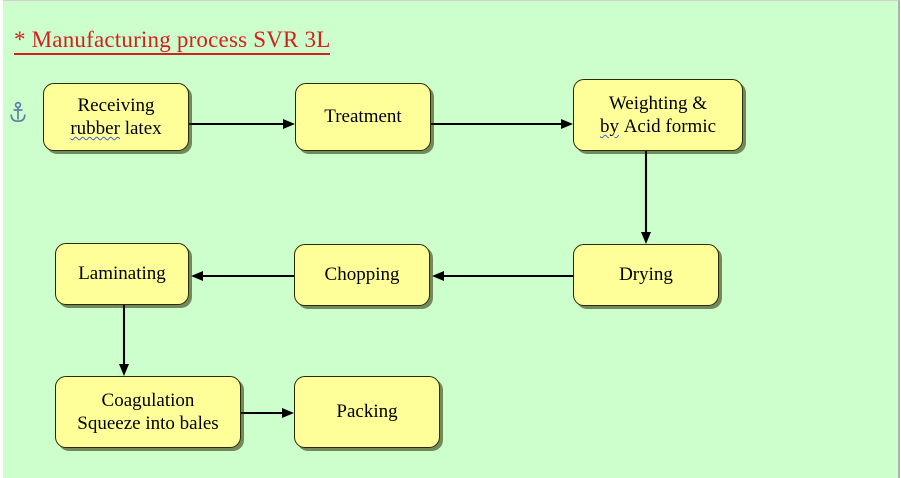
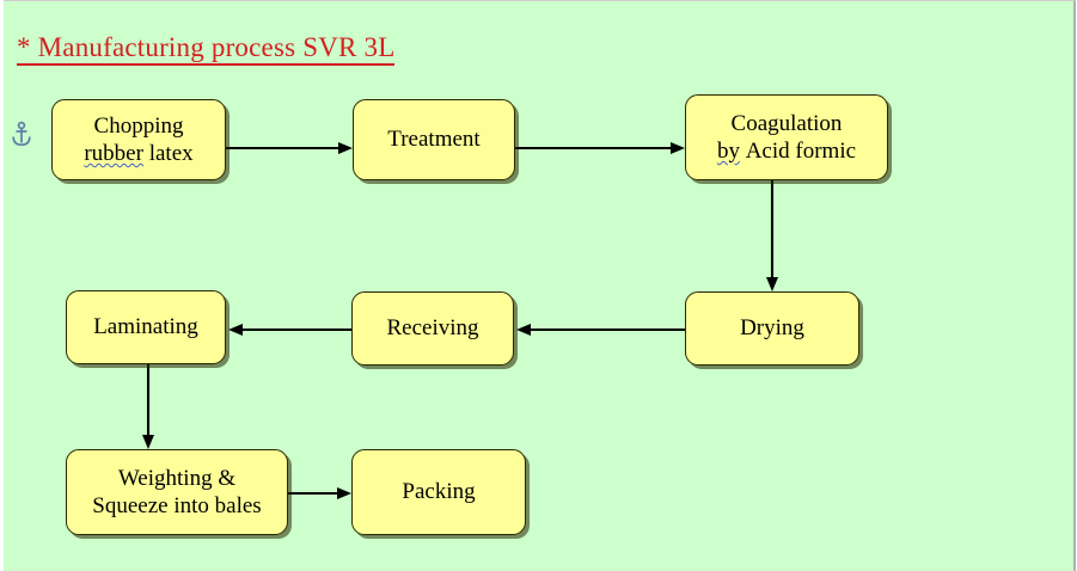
  * Manufacturing process SVR 3L
- Receiving
+ Chopping
  rubber latex
  Treatment
- Weighting &
+ Coagulation
  by Acid formic
  Drying
- Chopping
+ Receiving
  Laminating
- Coagulation
+ Weighting &
  Squeeze into bales
  Packing
